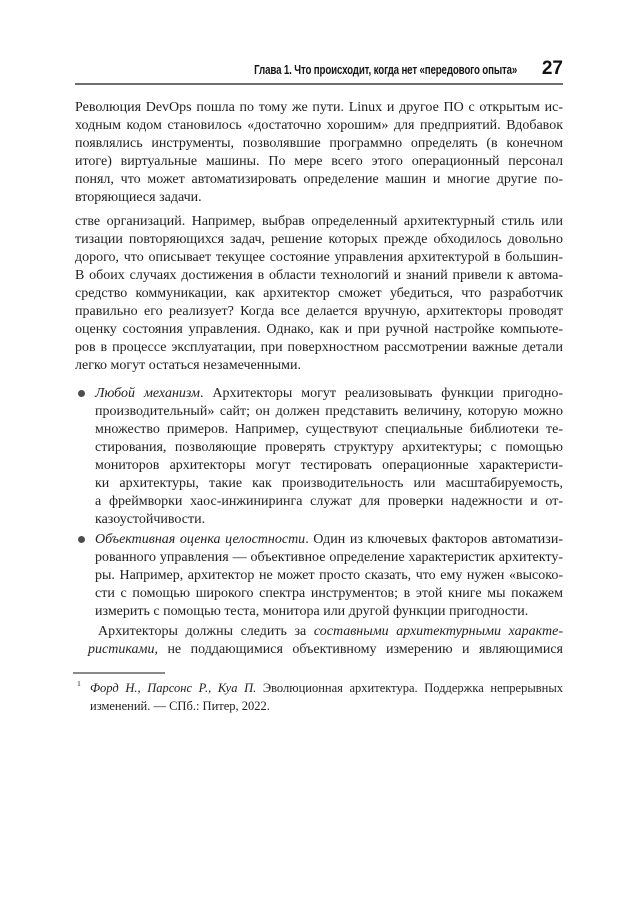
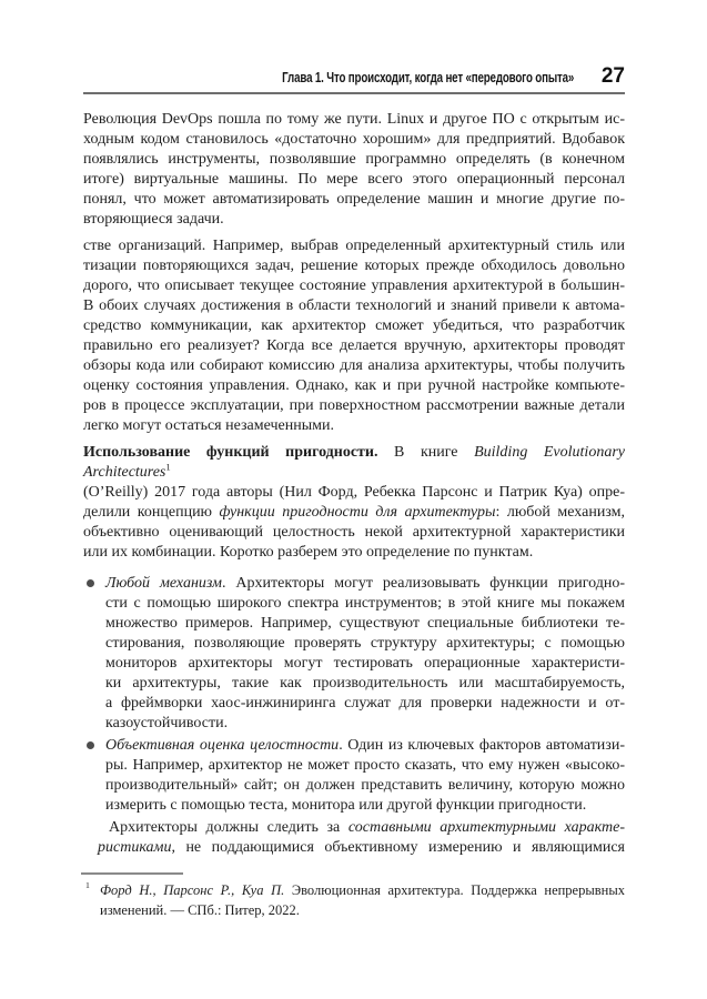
  Глава 1. Что происходит, когда нет «передового опыта»
  27
  Революция DevOps пошла по тому же пути. Linux и другое ПО с открытым ис-
  ходным кодом становилось «достаточно хорошим» для предприятий. Вдобавок
  появлялись инструменты, позволявшие программно определять (в конечном
  итоге) виртуальные машины. По мере всего этого операционный персонал
  понял, что может автоматизировать определение машин и многие другие по-
  вторяющиеся задачи.
  стве организаций. Например, выбрав определенный архитектурный стиль или
  тизации повторяющихся задач, решение которых прежде обходилось довольно
  дорого, что описывает текущее состояние управления архитектурой в большин-
  В обоих случаях достижения в области технологий и знаний привели к автома-
  средство коммуникации, как архитектор сможет убедиться, что разработчик
  правильно его реализует? Когда все делается вручную, архитекторы проводят
+ обзоры кода или собирают комиссию для анализа архитектуры, чтобы получить
  оценку состояния управления. Однако, как и при ручной настройке компьюте-
  ров в процессе эксплуатации, при поверхностном рассмотрении важные детали
  легко могут остаться незамеченными.
+ Использование функций пригодности. В книге Building Evolutionary Architectures1
+ (O’Reilly) 2017 года авторы (Нил Форд, Ребекка Парсонс и Патрик Куа) опре-
+ делили концепцию функции пригодности для архитектуры: любой механизм,
+ объективно оценивающий целостность некой архитектурной характеристики
+ или их комбинации. Коротко разберем это определение по пунктам.
  Любой механизм. Архитекторы могут реализовывать функции пригодно-
- производительный» сайт; он должен представить величину, которую можно
+ сти с помощью широкого спектра инструментов; в этой книге мы покажем
  множество примеров. Например, существуют специальные библиотеки те-
  стирования, позволяющие проверять структуру архитектуры; с помощью
  мониторов архитекторы могут тестировать операционные характеристи-
  ки архитектуры, такие как производительность или масштабируемость,
  а фреймворки хаос-инжиниринга служат для проверки надежности и от-
  казоустойчивости.
  Объективная оценка целостности. Один из ключевых факторов автоматизи-
- рованного управления — объективное определение характеристик архитекту-
  ры. Например, архитектор не может просто сказать, что ему нужен «высоко-
- сти с помощью широкого спектра инструментов; в этой книге мы покажем
+ производительный» сайт; он должен представить величину, которую можно
  измерить с помощью теста, монитора или другой функции пригодности.
  Архитекторы должны следить за составными архитектурными характе-
  ристиками, не поддающимися объективному измерению и являющимися
  1
  Форд Н., Парсонс Р., Куа П. Эволюционная архитектура. Поддержка непрерывных
  изменений. — СПб.: Питер, 2022.
